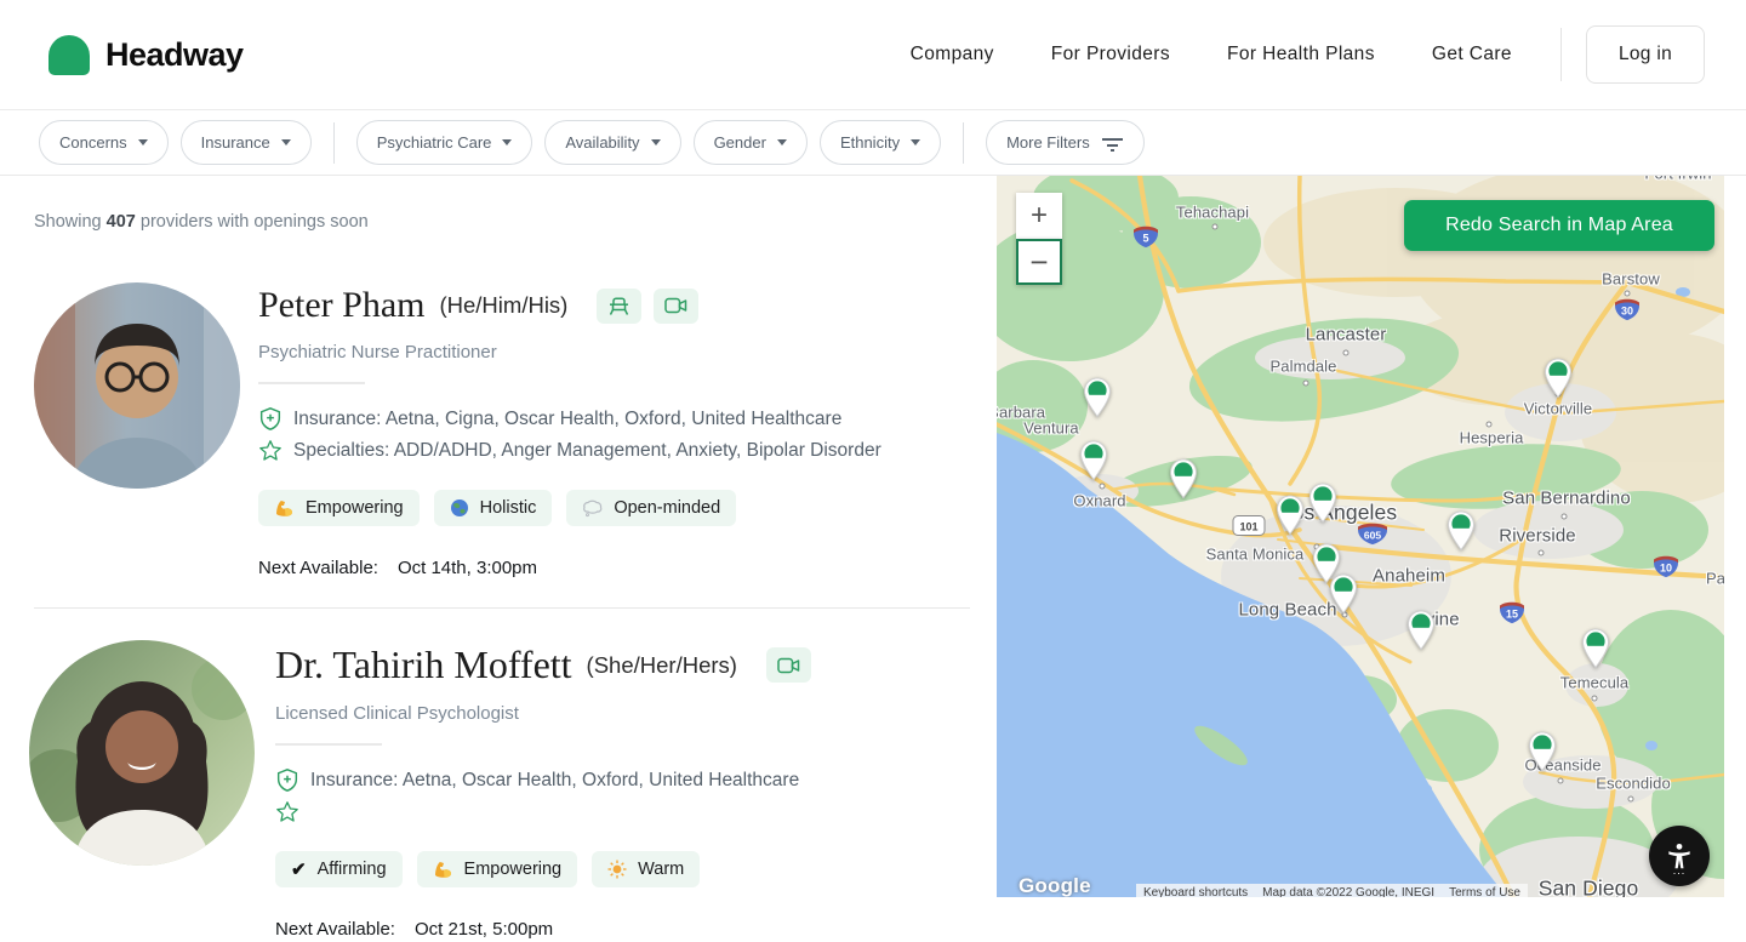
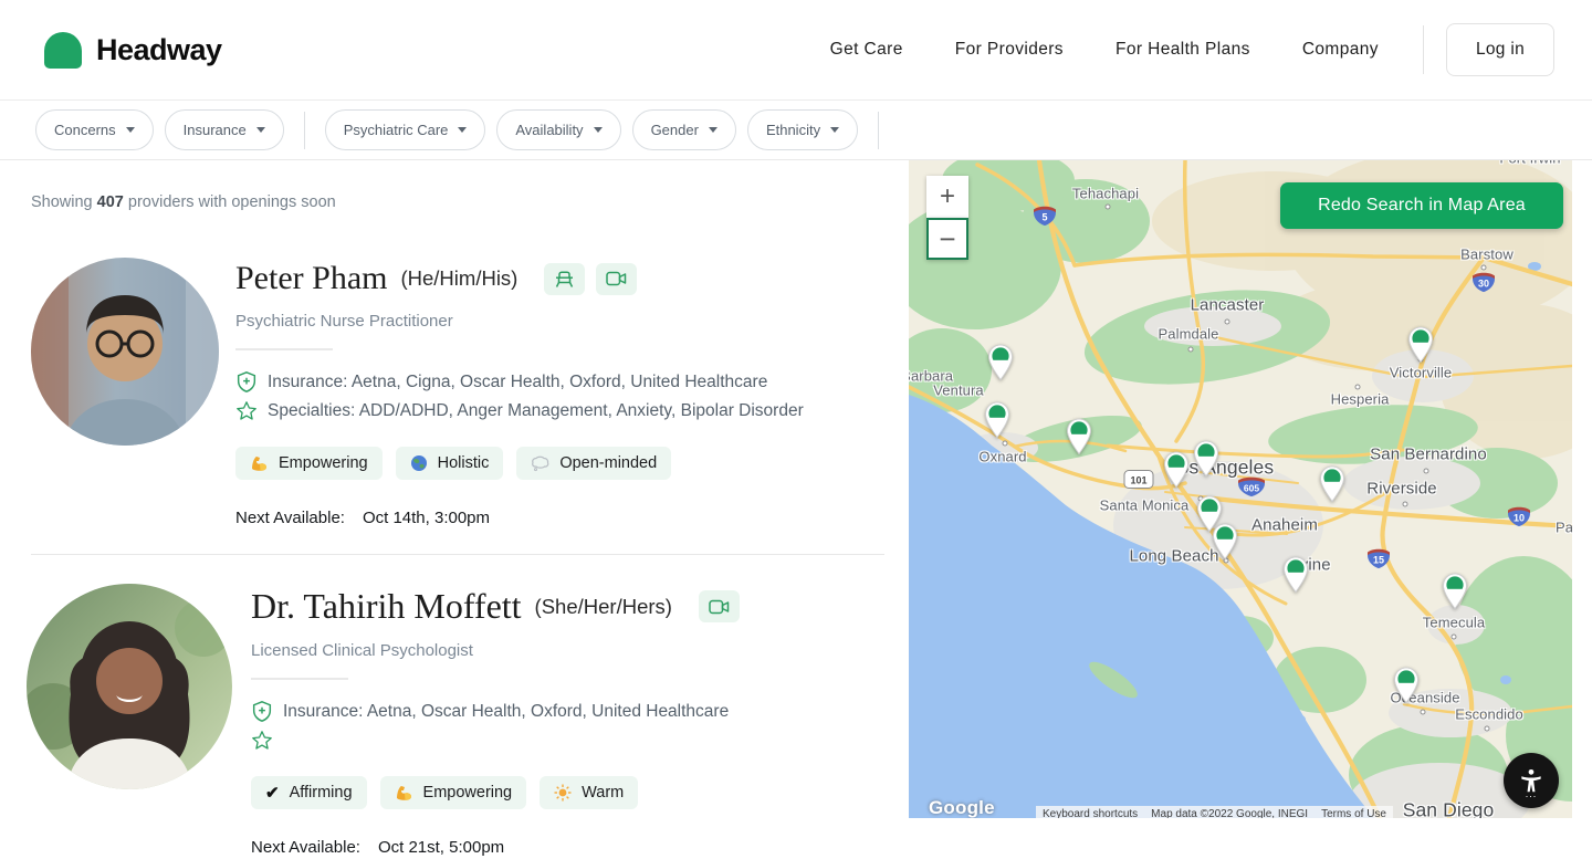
  Headway
- Company
+ Get Care
  For Providers
  For Health Plans
- Get Care
+ Company
  Log in
  Concerns
  Insurance
  Psychiatric Care
  Availability
  Gender
  Ethnicity
- More Filters
  Showing 407 providers with openings soon
  Peter Pham
  (He/Him/His)
  Psychiatric Nurse Practitioner
  Insurance: Aetna, Cigna, Oscar Health, Oxford, United Healthcare
  Specialties: ADD/ADHD, Anger Management, Anxiety, Bipolar Disorder
  Empowering
  Holistic
  Open-minded
  Next Available:
  Oct 14th, 3:00pm
  Dr. Tahirih Moffett
  (She/Her/Hers)
  Licensed Clinical Psychologist
  Insurance: Aetna, Oscar Health, Oxford, United Healthcare
  ✔
  Affirming
  Empowering
  Warm
  Next Available:
  Oct 21st, 5:00pm
  Tehachapi
  Barstow
  Lancaster
  Palmdale
  Victorville
  Hesperia
  Ventura
  Oxnard
  sngeles
  Santa Monica
  San Bernardino
  Riverside
  Anaheim
  Long Beach
  Temecula
  Oeanside
  Escondido
  San Diego
  5
  30
  101
  605
  10
  15
  +
  −
  Redo Search in Map Area
  Google
  Keyboard shortcuts
  Map data ©2022 Google, INEGI
  Terms of Use
  ...
